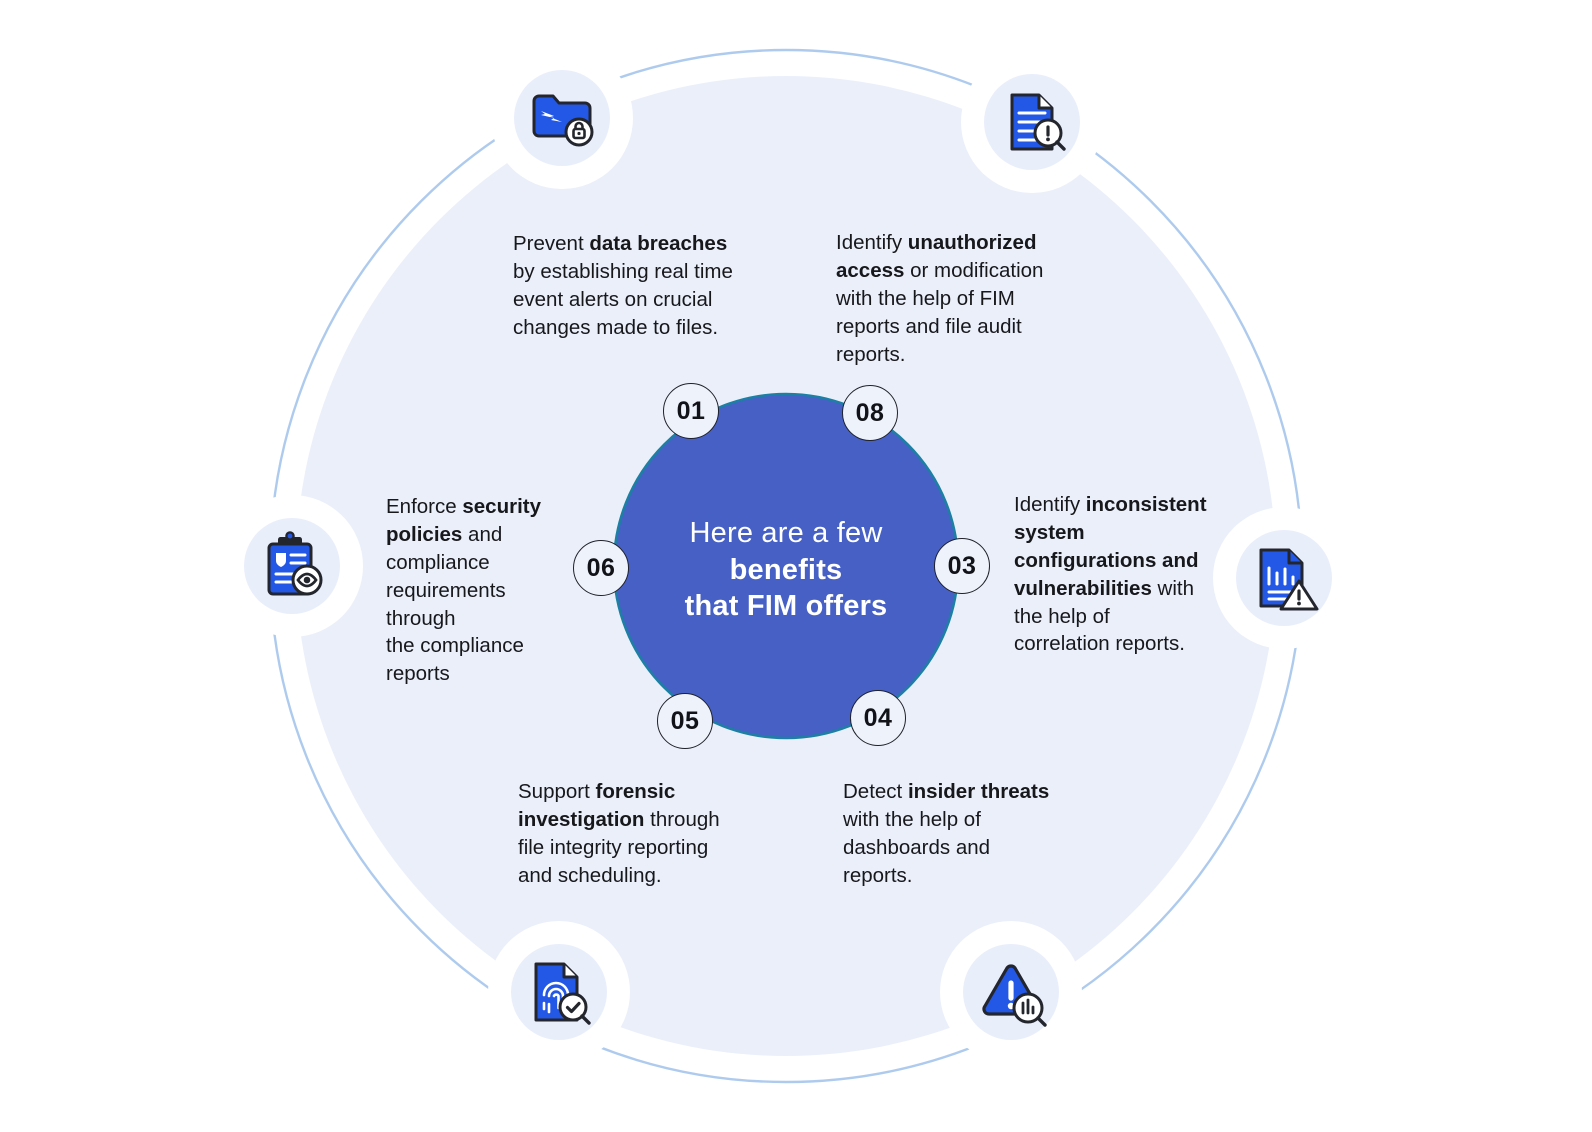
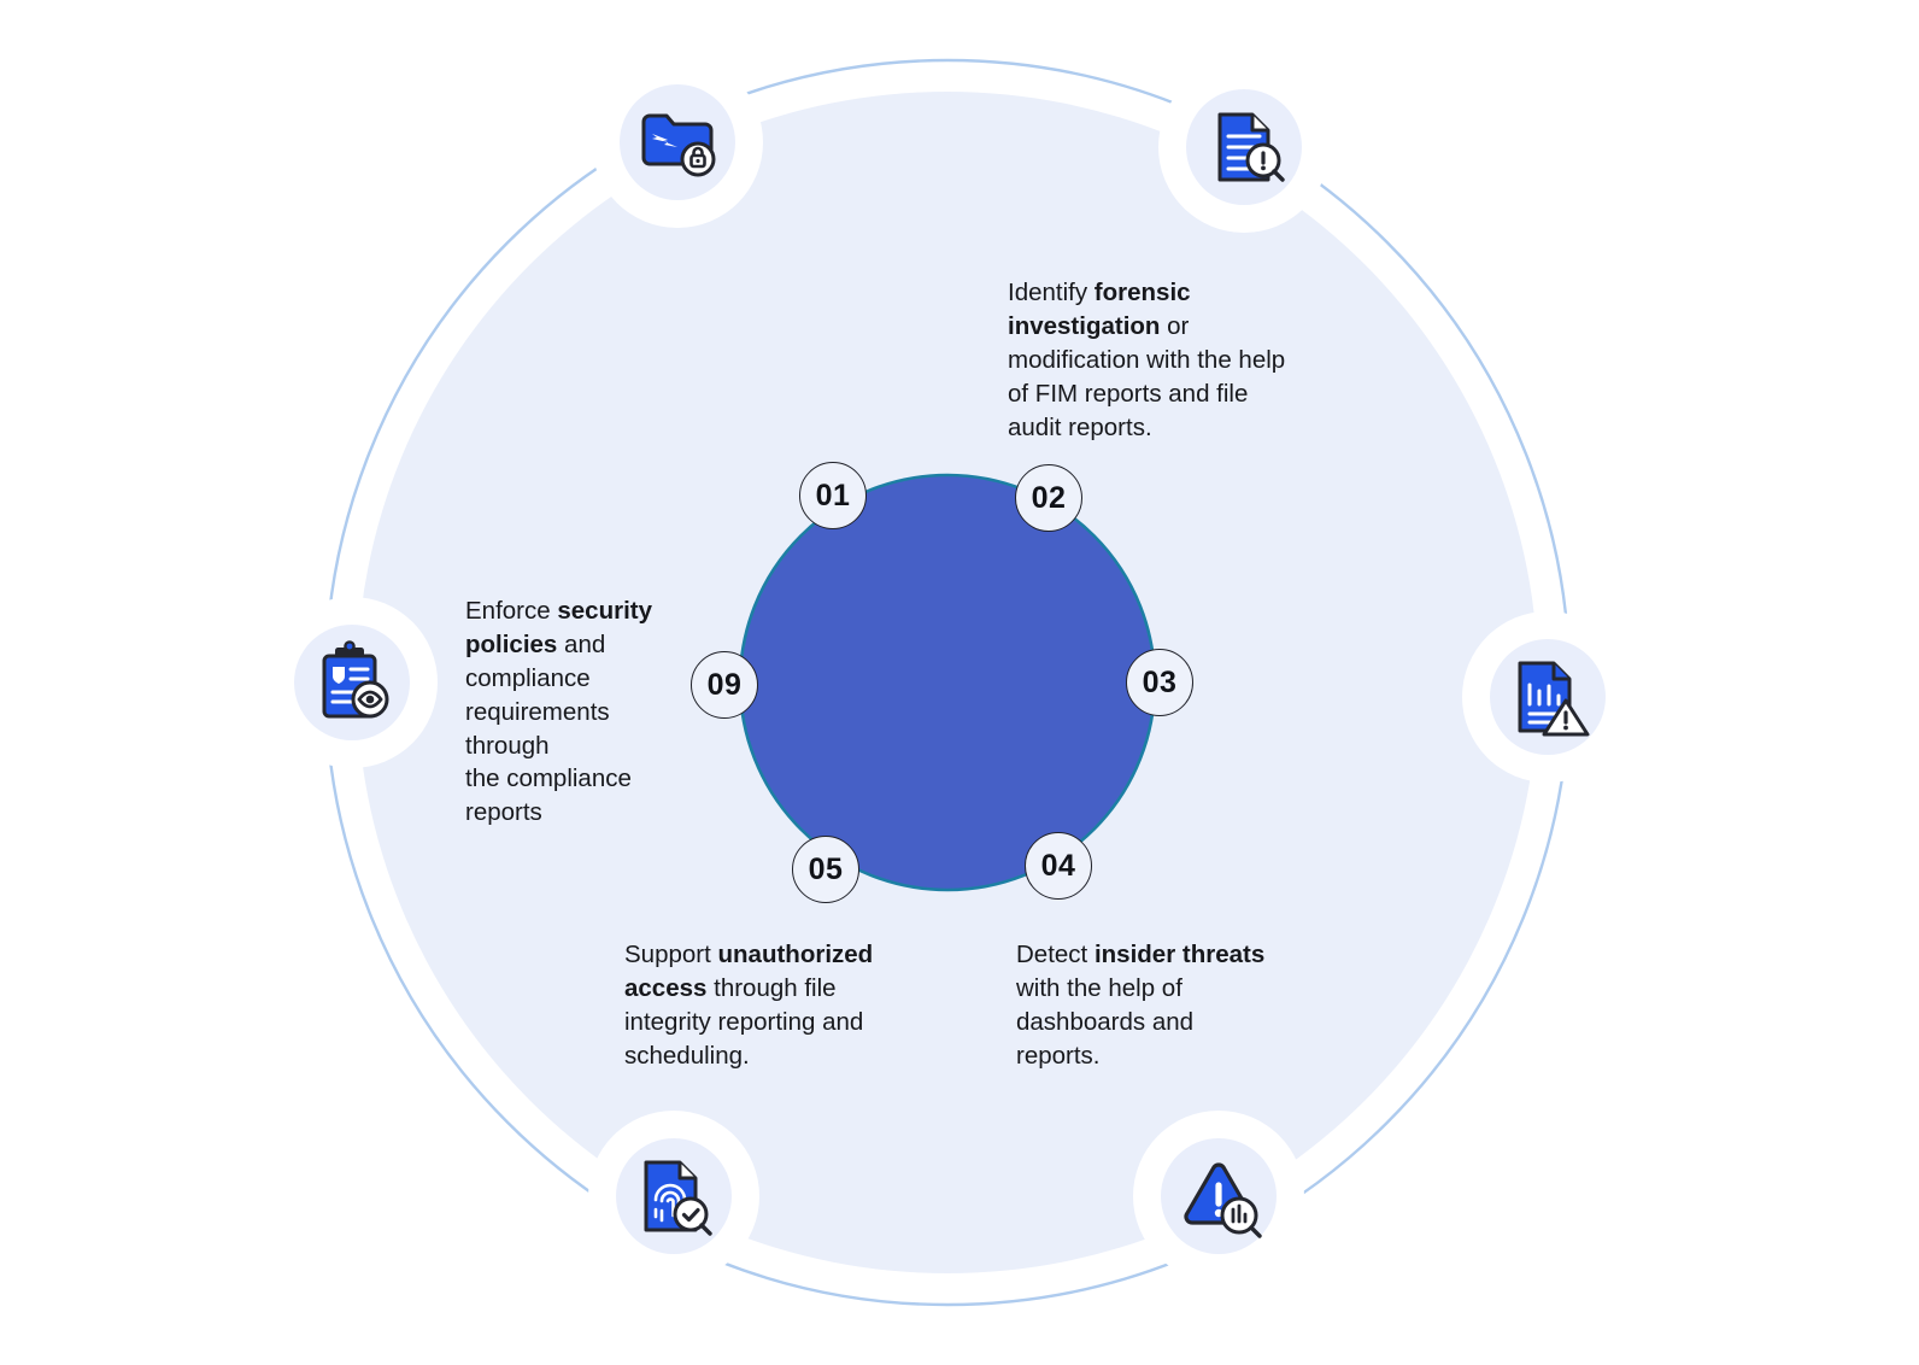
- Here are a few
- benefits
- that FIM offers
  01
- 08
+ 02
  03
  04
  05
- 06
+ 09
- Prevent data breaches by establishing real time event alerts on crucial changes made to files.
- Identify unauthorized access or modification with the help of FIM reports and file audit reports.
+ Identify forensic investigation or modification with the help of FIM reports and file audit reports.
- Identify inconsistent system configurations and vulnerabilities with the help of correlation reports.
  Detect insider threats with the help of dashboards and reports.
- Support forensic investigation through file integrity reporting and scheduling.
+ Support unauthorized access through file integrity reporting and scheduling.
  Enforce security policies and compliance requirements through
  the compliance reports
